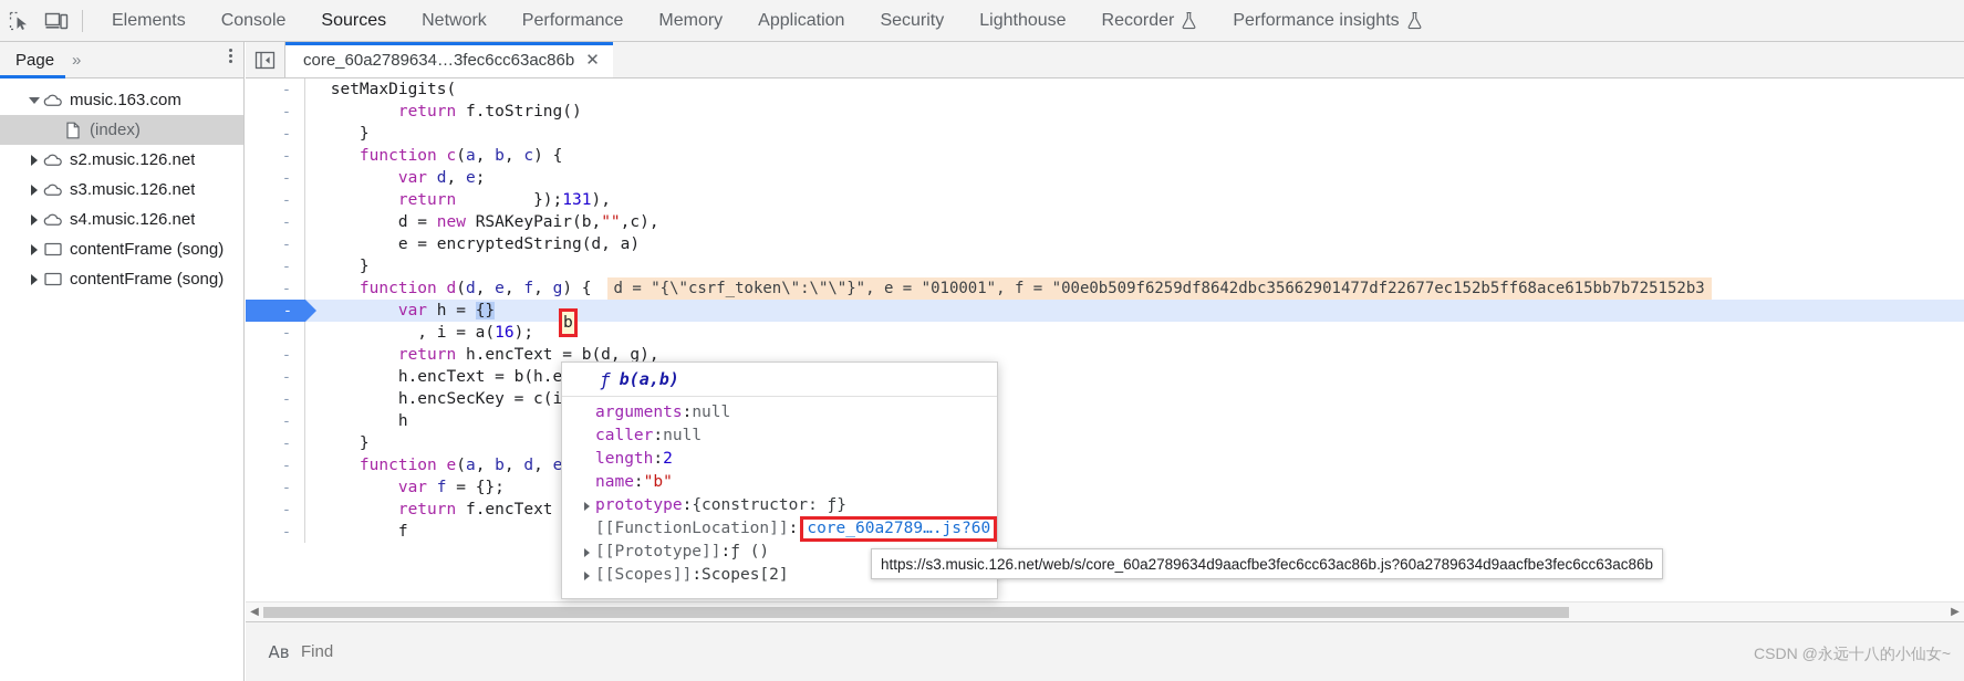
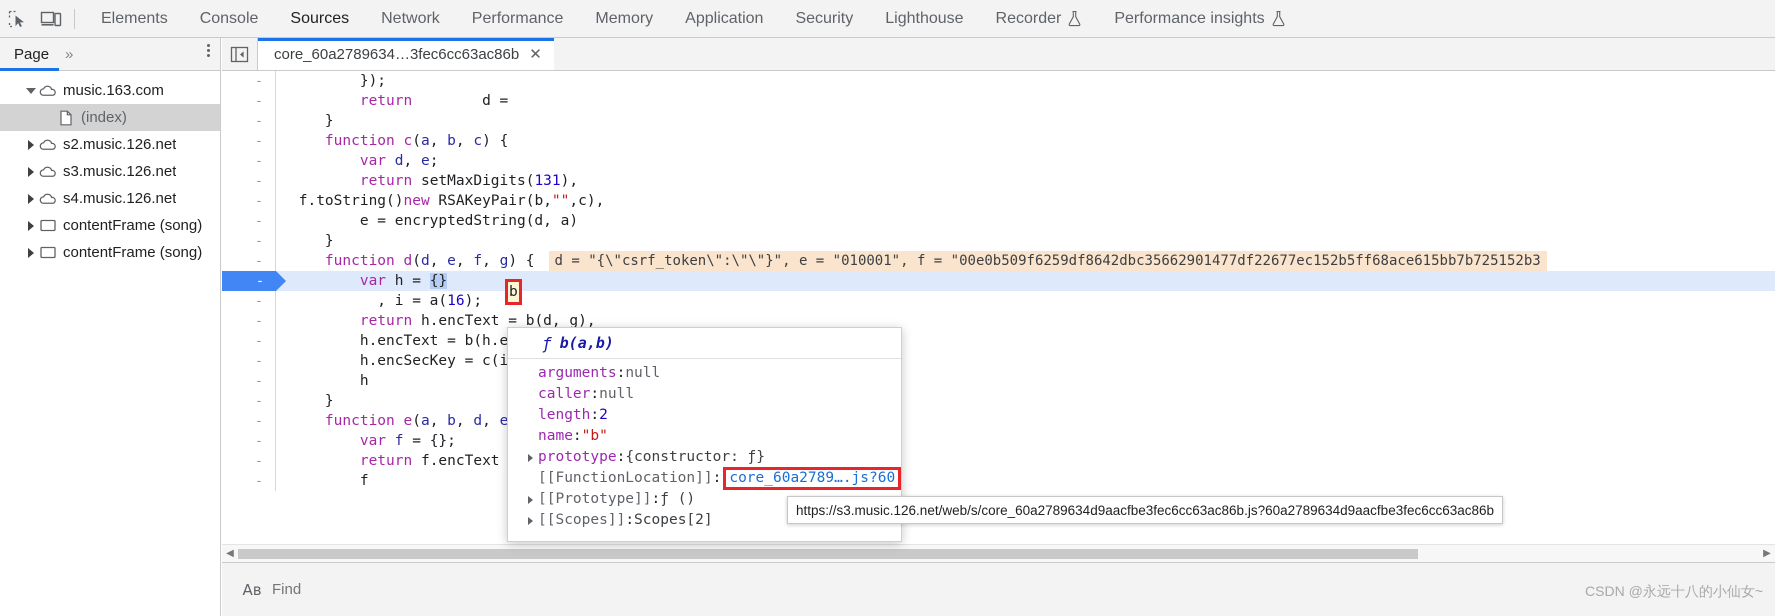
  Elements
  Console
  Sources
  Network
  Performance
  Memory
  Application
  Security
  Lighthouse
  Recorder
  Performance insights
  Page
  »
  music.163.com
  (index)
  s2.music.126.net
  s3.music.126.net
  s4.music.126.net
  contentFrame (song)
  contentFrame (song)
  core_60a2789634…3fec6cc63ac86b
  ✕
  -
- setMaxDigits(
+ });
  -
- return f.toString()
+ return d =
  -
  }
  -
  function c(a, b, c) {
  -
  var d, e;
  -
- return });131),
+ return setMaxDigits(131),
  -
- d = new RSAKeyPair(b,"",c),
+ f.toString()new RSAKeyPair(b,"",c),
  -
  e = encryptedString(d, a)
  -
  }
  -
  function d(d, e, f, g) { d = "{\"csrf_token\":\"\"}", e = "010001", f = "00e0b509f6259df8642dbc35662901477df22677ec152b5ff68ace615bb7b725152b3
  -
  var h = {}
  -
  , i = a(16);
  -
  return h.encText = b(d, g),
  -
  -
  h.encSecKey = c(i
  -
  h
  -
  }
  -
  function e(a, b, d, e
  -
  var f = {};
  -
  return f.encText
  -
  f
  b
  ◀
  ▶
  Aʙ
  Find
  ƒ
  b(a,b)
  arguments
  :
  null
  caller
  :
  null
  length
  :
  2
  name
  :
  "b"
  prototype
  :
  {constructor: ƒ}
  [[FunctionLocation]]
  :
  core_60a2789….js?60
  [[Prototype]]
  :
  ƒ ()
  [[Scopes]]
  :
  Scopes[2]
  https://s3.music.126.net/web/s/core_60a2789634d9aacfbe3fec6cc63ac86b.js?60a2789634d9aacfbe3fec6cc63ac86b
  CSDN @永远十八的小仙女~
